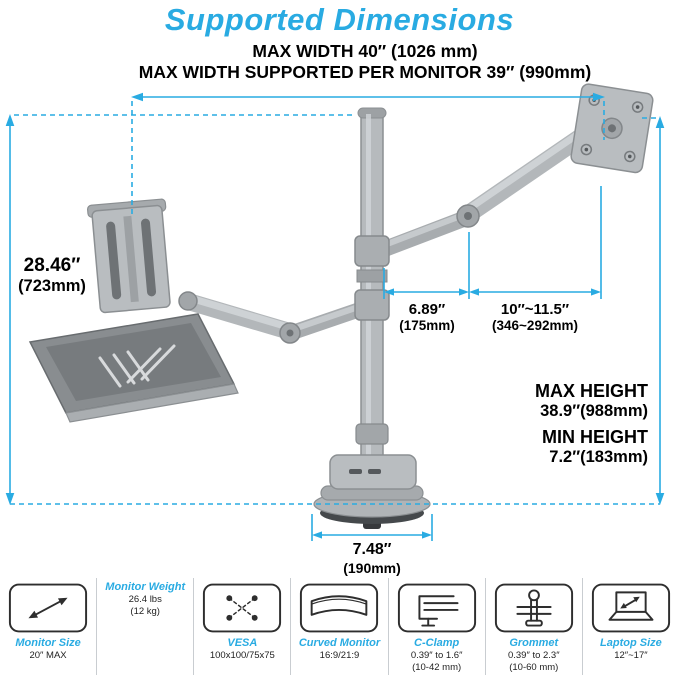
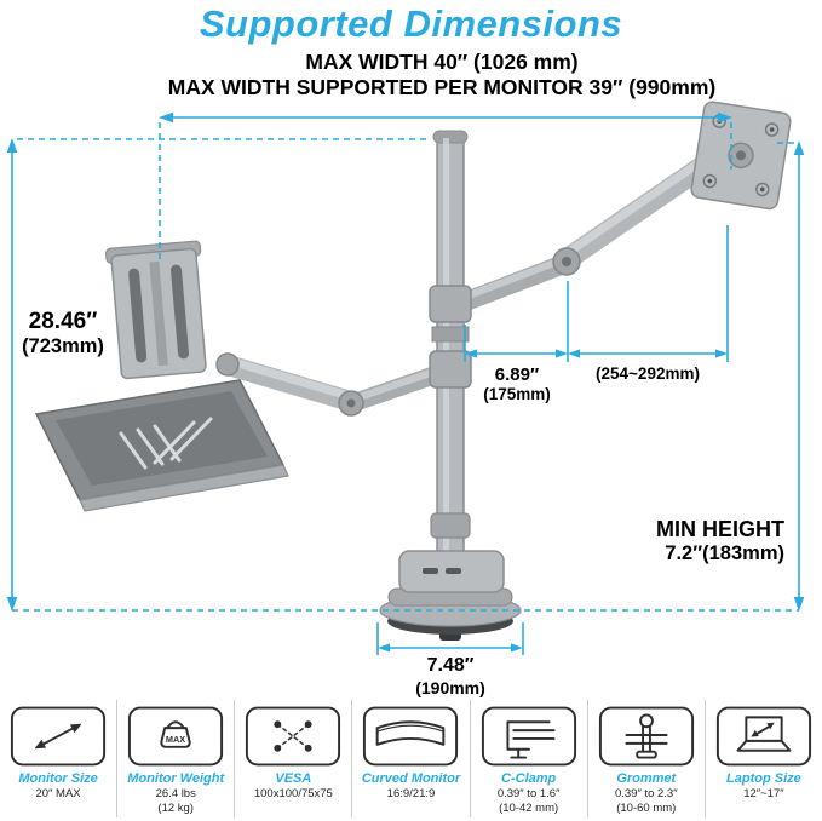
  Supported Dimensions
  MAX WIDTH 40″ (1026 mm)
  MAX WIDTH SUPPORTED PER MONITOR 39″ (990mm)
  28.46″
  (723mm)
  6.89″
  (175mm)
- 10″~11.5″
- (346~292mm)
+ (254~292mm)
- MAX HEIGHT
- 38.9″(988mm)
  MIN HEIGHT
  7.2″(183mm)
  7.48″
  (190mm)
  Monitor Size
  20″ MAX
+ MAX
  Monitor Weight
  26.4 lbs
  (12 kg)
  VESA
  100x100/75x75
  Curved Monitor
  16:9/21:9
  C-Clamp
  0.39″ to 1.6″
  (10-42 mm)
  Grommet
  0.39″ to 2.3″
  (10-60 mm)
  Laptop Size
  12″~17″
